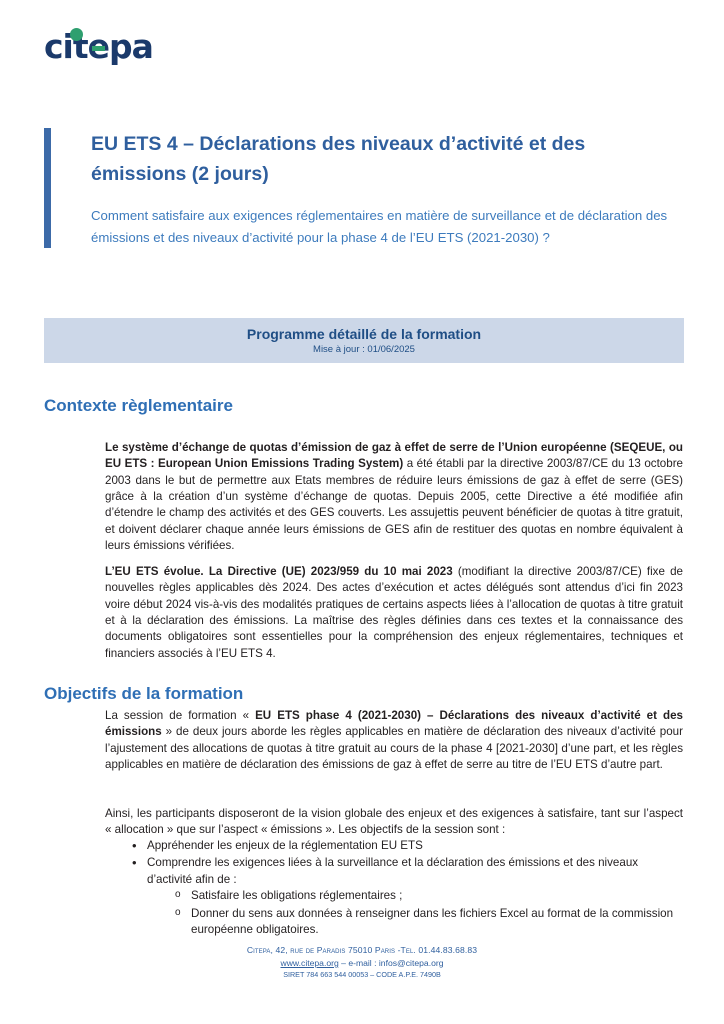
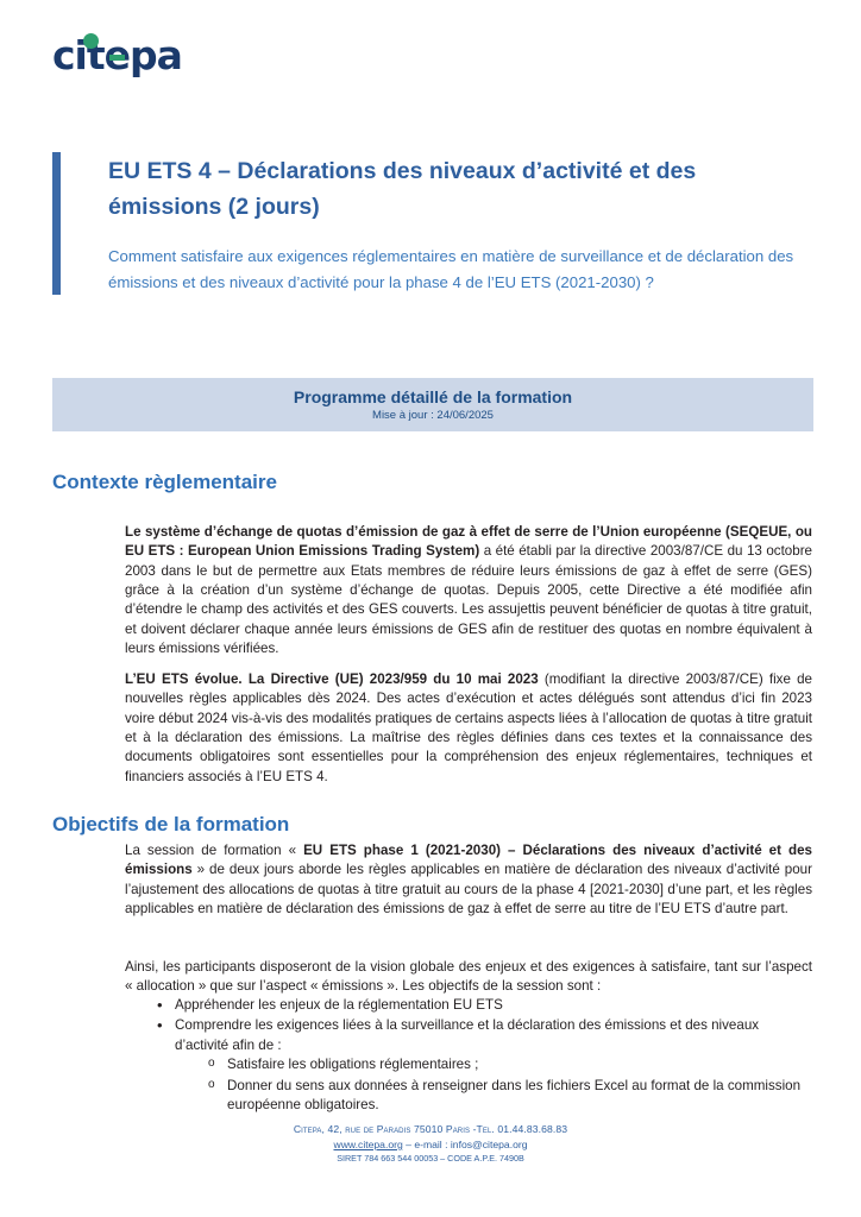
  citpa
  EU ETS 4 – Déclarations des niveaux d’activité et des émissions (2 jours)
  Comment satisfaire aux exigences réglementaires en matière de surveillance et de déclaration des émissions et des niveaux d’activité pour la phase 4 de l’EU ETS (2021-2030) ?
  Programme détaillé de la formation
- Mise à jour : 01/06/2025
+ Mise à jour : 24/06/2025
  Contexte règlementaire
  Le système d’échange de quotas d’émission de gaz à effet de serre de l’Union européenne (SEQEUE, ou EU ETS : European Union Emissions Trading System) a été établi par la directive 2003/87/CE du 13 octobre 2003 dans le but de permettre aux Etats membres de réduire leurs émissions de gaz à effet de serre (GES) grâce à la création d’un système d’échange de quotas. Depuis 2005, cette Directive a été modifiée afin d’étendre le champ des activités et des GES couverts. Les assujettis peuvent bénéficier de quotas à titre gratuit, et doivent déclarer chaque année leurs émissions de GES afin de restituer des quotas en nombre équivalent à leurs émissions vérifiées.
  L’EU ETS évolue. La Directive (UE) 2023/959 du 10 mai 2023 (modifiant la directive 2003/87/CE) fixe de nouvelles règles applicables dès 2024. Des actes d’exécution et actes délégués sont attendus d’ici fin 2023 voire début 2024 vis-à-vis des modalités pratiques de certains aspects liées à l’allocation de quotas à titre gratuit et à la déclaration des émissions. La maîtrise des règles définies dans ces textes et la connaissance des documents obligatoires sont essentielles pour la compréhension des enjeux réglementaires, techniques et financiers associés à l’EU ETS 4.
  Objectifs de la formation
- La session de formation « EU ETS phase 4 (2021-2030) – Déclarations des niveaux d’activité et des émissions » de deux jours aborde les règles applicables en matière de déclaration des niveaux d’activité pour l’ajustement des allocations de quotas à titre gratuit au cours de la phase 4 [2021-2030] d’une part, et les règles applicables en matière de déclaration des émissions de gaz à effet de serre au titre de l’EU ETS d’autre part.
+ La session de formation « EU ETS phase 1 (2021-2030) – Déclarations des niveaux d’activité et des émissions » de deux jours aborde les règles applicables en matière de déclaration des niveaux d’activité pour l’ajustement des allocations de quotas à titre gratuit au cours de la phase 4 [2021-2030] d’une part, et les règles applicables en matière de déclaration des émissions de gaz à effet de serre au titre de l’EU ETS d’autre part.
  Ainsi, les participants disposeront de la vision globale des enjeux et des exigences à satisfaire, tant sur l’aspect « allocation » que sur l’aspect « émissions ». Les objectifs de la session sont :
  Appréhender les enjeux de la réglementation EU ETS
  Comprendre les exigences liées à la surveillance et la déclaration des émissions et des niveaux d’activité afin de :
  Satisfaire les obligations réglementaires ;
  Donner du sens aux données à renseigner dans les fichiers Excel au format de la commission européenne obligatoires.
  Citepa, 42, rue de Paradis 75010 Paris -Tel. 01.44.83.68.83
  www.citepa.org – e-mail : infos@citepa.org
  SIRET 784 663 544 00053 – CODE A.P.E. 7490B
